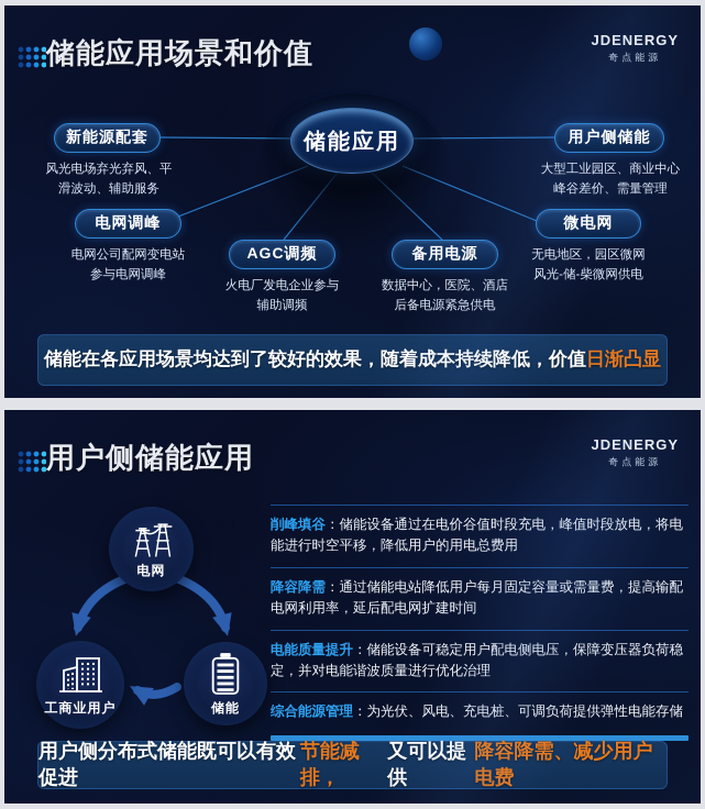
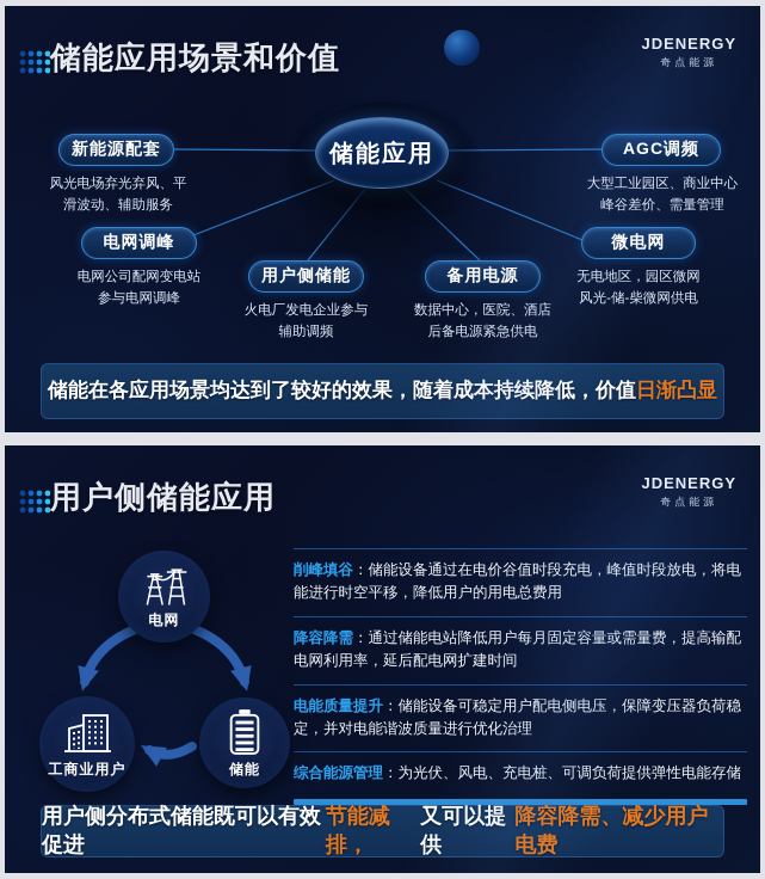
  储能应用场景和价值
  储能应用
  新能源配套
  风光电场弃光弃风、平
  滑波动、辅助服务
  电网调峰
  电网公司配网变电站
  参与电网调峰
- AGC调频
+ 用户侧储能
  火电厂发电企业参与
  辅助调频
  备用电源
  数据中心，医院、酒店
  后备电源紧急供电
  微电网
  无电地区，园区微网
  风光-储-柴微网供电
- 用户侧储能
+ AGC调频
  大型工业园区、商业中心
  峰谷差价、需量管理
  用户侧储能应用
  电网
  工商业用户
  储能
